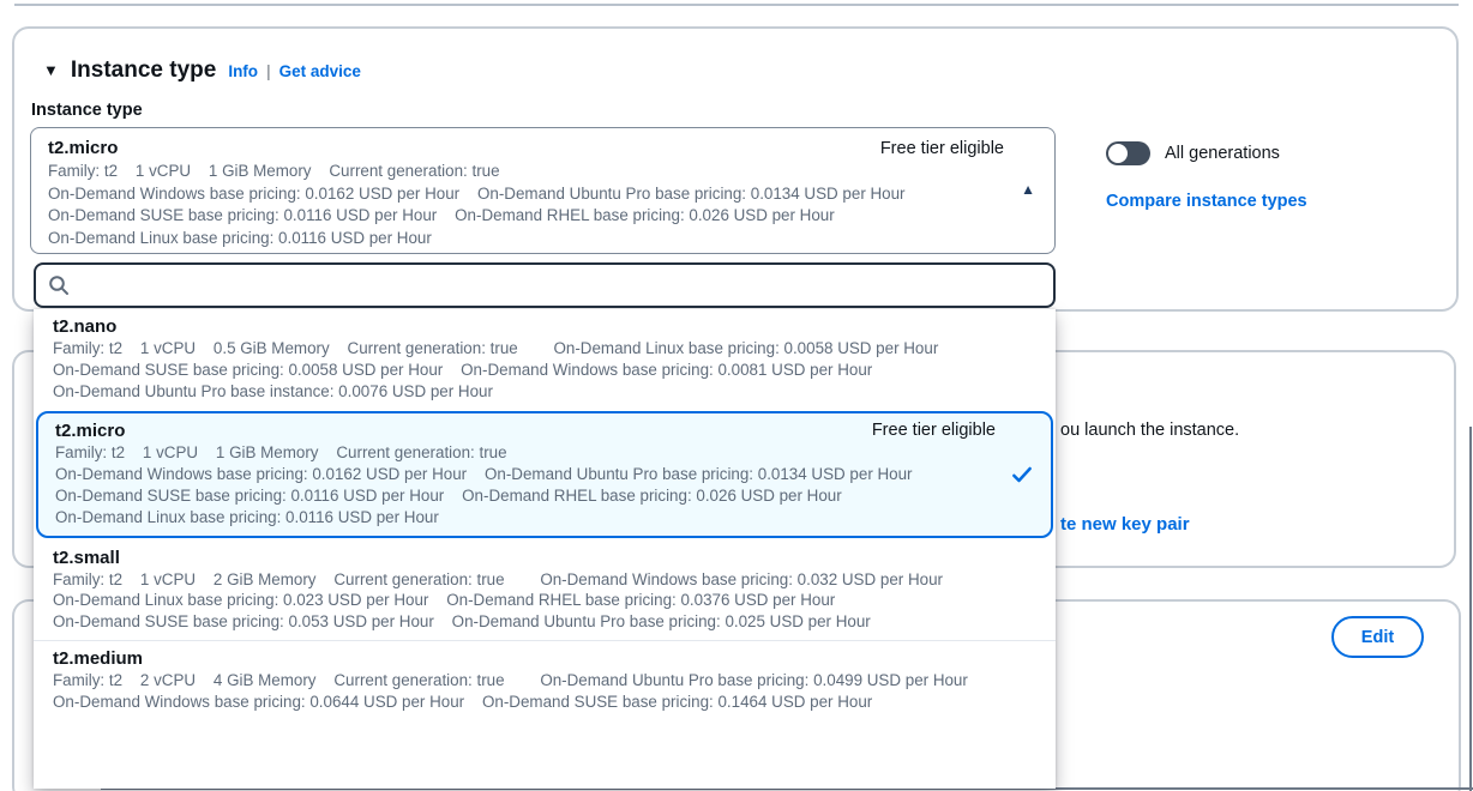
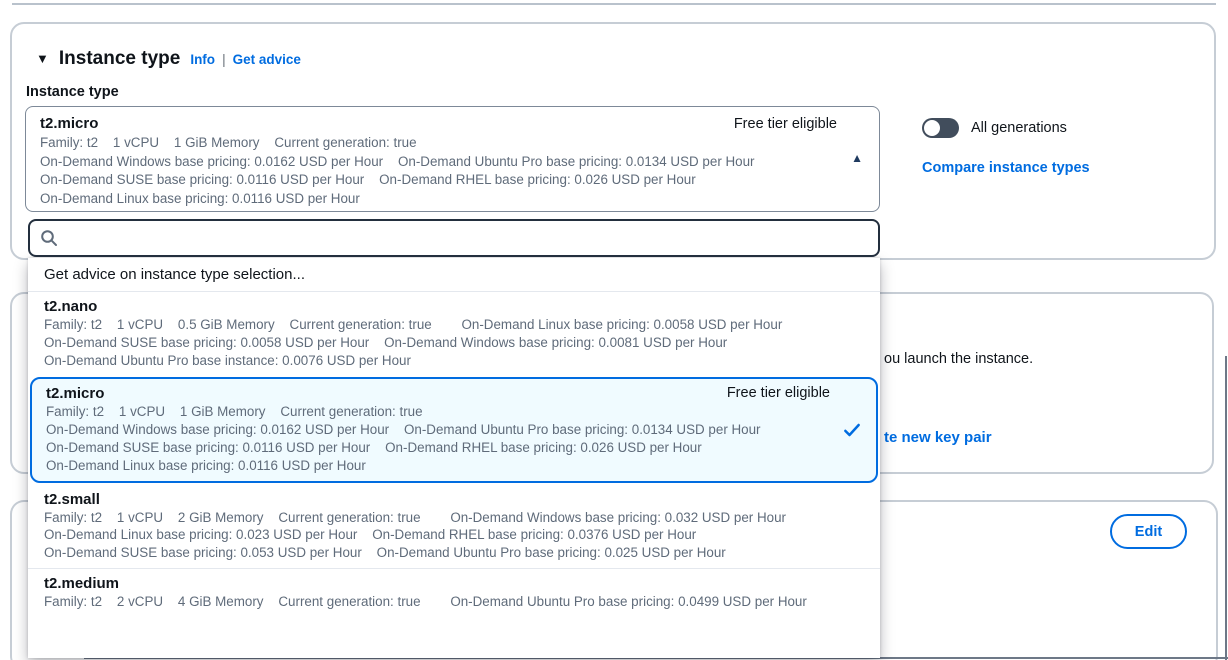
  ou launch the instance.
  te new key pair
  Edit
  ▼
  Instance type
  Info
  |
  Get advice
  Instance type
  All generations
  Compare instance types
  t2.micro
  Family: t2 1 vCPU 1 GiB Memory Current generation: true
  On-Demand Windows base pricing: 0.0162 USD per Hour On-Demand Ubuntu Pro base pricing: 0.0134 USD per Hour
  On-Demand SUSE base pricing: 0.0116 USD per Hour On-Demand RHEL base pricing: 0.026 USD per Hour
  On-Demand Linux base pricing: 0.0116 USD per Hour
  Free tier eligible
  ▲
+ Get advice on instance type selection...
  t2.nano
  Family: t2 1 vCPU 0.5 GiB Memory Current generation: true On-Demand Linux base pricing: 0.0058 USD per Hour
  On-Demand SUSE base pricing: 0.0058 USD per Hour On-Demand Windows base pricing: 0.0081 USD per Hour
  On-Demand Ubuntu Pro base instance: 0.0076 USD per Hour
  t2.micro
  Family: t2 1 vCPU 1 GiB Memory Current generation: true
  On-Demand Windows base pricing: 0.0162 USD per Hour On-Demand Ubuntu Pro base pricing: 0.0134 USD per Hour
  On-Demand SUSE base pricing: 0.0116 USD per Hour On-Demand RHEL base pricing: 0.026 USD per Hour
  On-Demand Linux base pricing: 0.0116 USD per Hour
  Free tier eligible
  t2.small
  Family: t2 1 vCPU 2 GiB Memory Current generation: true On-Demand Windows base pricing: 0.032 USD per Hour
  On-Demand Linux base pricing: 0.023 USD per Hour On-Demand RHEL base pricing: 0.0376 USD per Hour
  On-Demand SUSE base pricing: 0.053 USD per Hour On-Demand Ubuntu Pro base pricing: 0.025 USD per Hour
  t2.medium
  Family: t2 2 vCPU 4 GiB Memory Current generation: true On-Demand Ubuntu Pro base pricing: 0.0499 USD per Hour
- On-Demand Windows base pricing: 0.0644 USD per Hour On-Demand SUSE base pricing: 0.1464 USD per Hour
